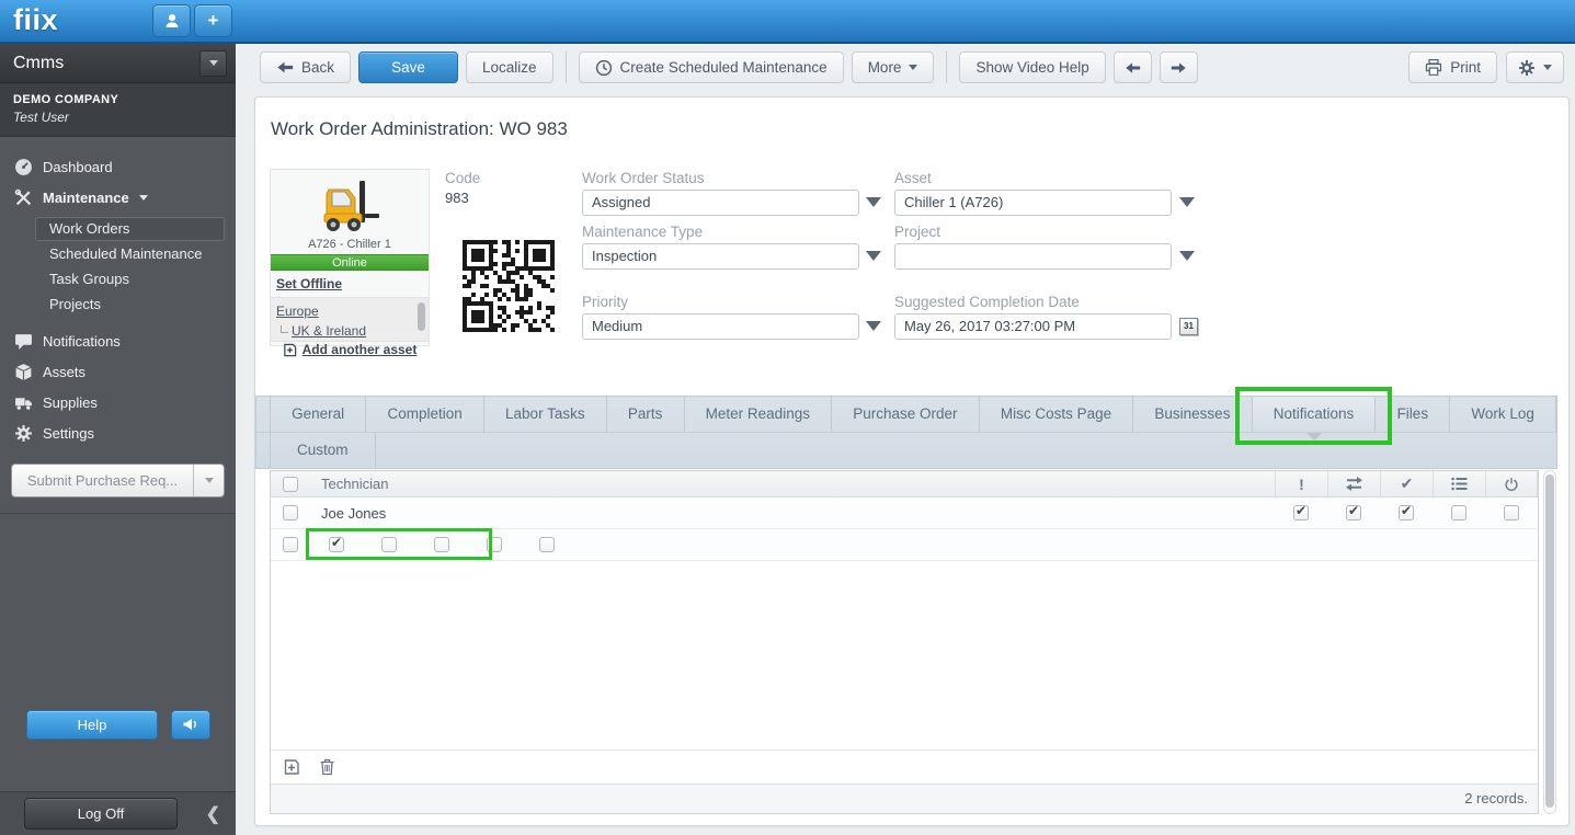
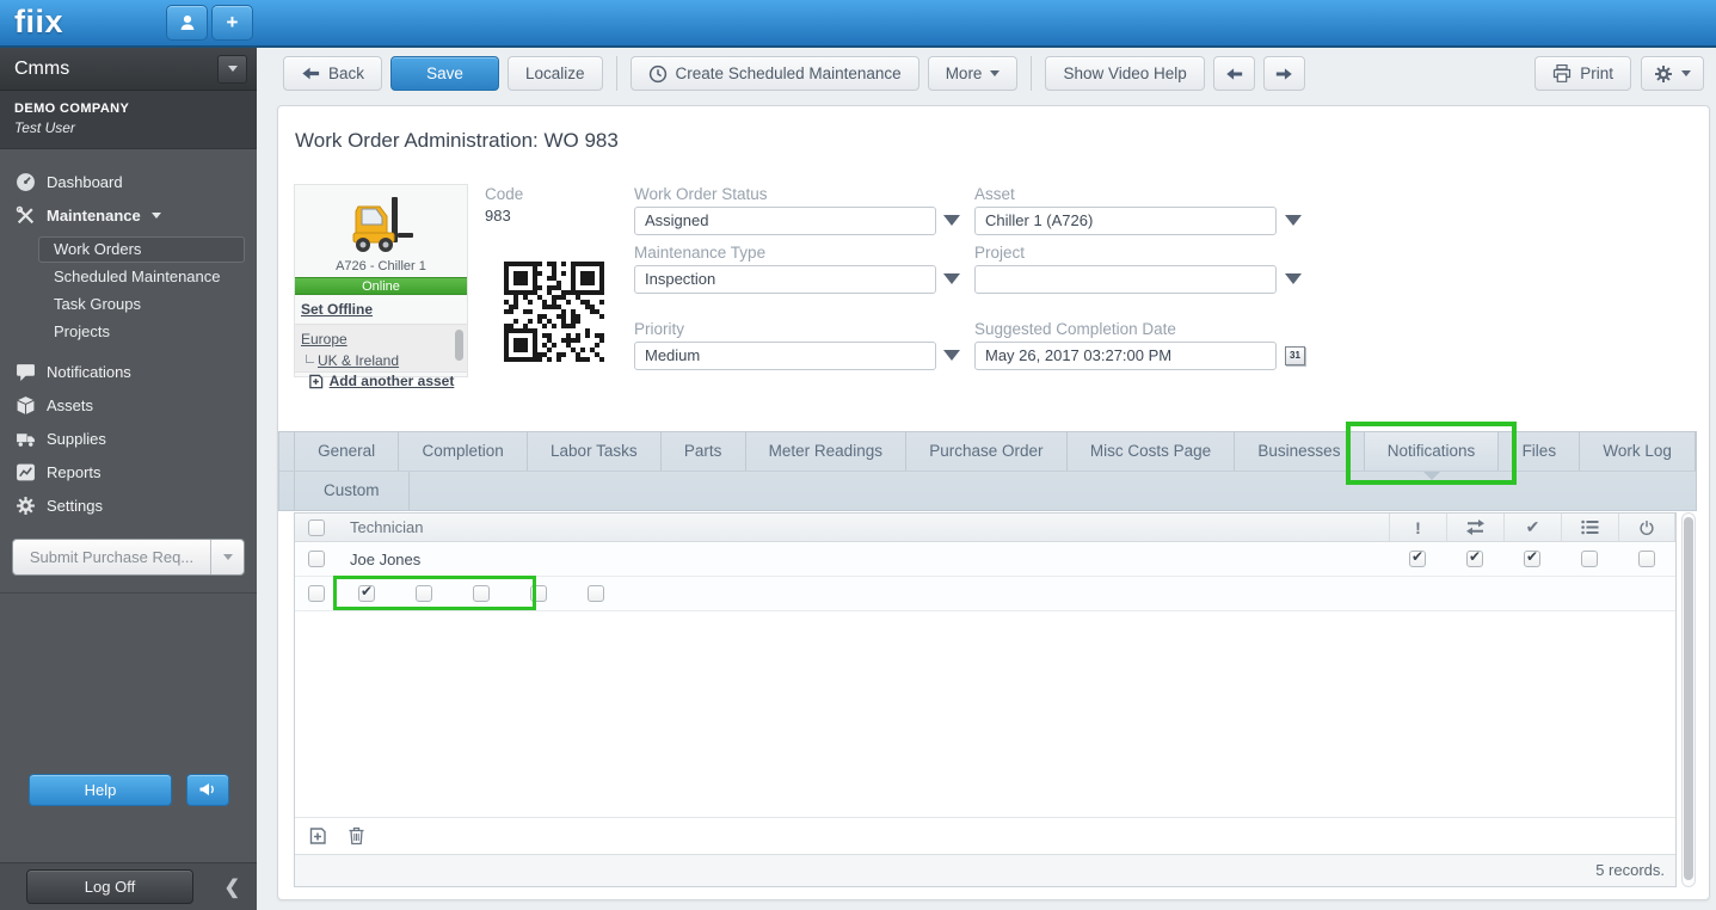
  fiix
  +
  Cmms
  DEMO COMPANY
  Test User
  Dashboard
  Maintenance
  Work Orders
  Scheduled Maintenance
  Task Groups
  Projects
  Notifications
  Assets
  Supplies
+ Reports
  Settings
  Submit Purchase Req...
  Help
  Log Off
  ❮
  Back
  Save
  Localize
  Create Scheduled Maintenance
  More
  Show Video Help
  Print
  Work Order Administration: WO 983
  A726 - Chiller 1
  Online
  Set Offline
  Europe
  UK & Ireland
  Add another asset
  Code
  983
  Work Order Status
  Assigned
  Maintenance Type
  Inspection
  Priority
  Medium
  Asset
  Chiller 1 (A726)
  Project
  Suggested Completion Date
  May 26, 2017 03:27:00 PM
  31
  General
  Completion
  Labor Tasks
  Parts
  Meter Readings
  Purchase Order
  Misc Costs Page
  Businesses
  Notifications
  Files
  Work Log
  Custom
  Technician
  !
  ✔
  Joe Jones
- 2 records.
+ 5 records.
